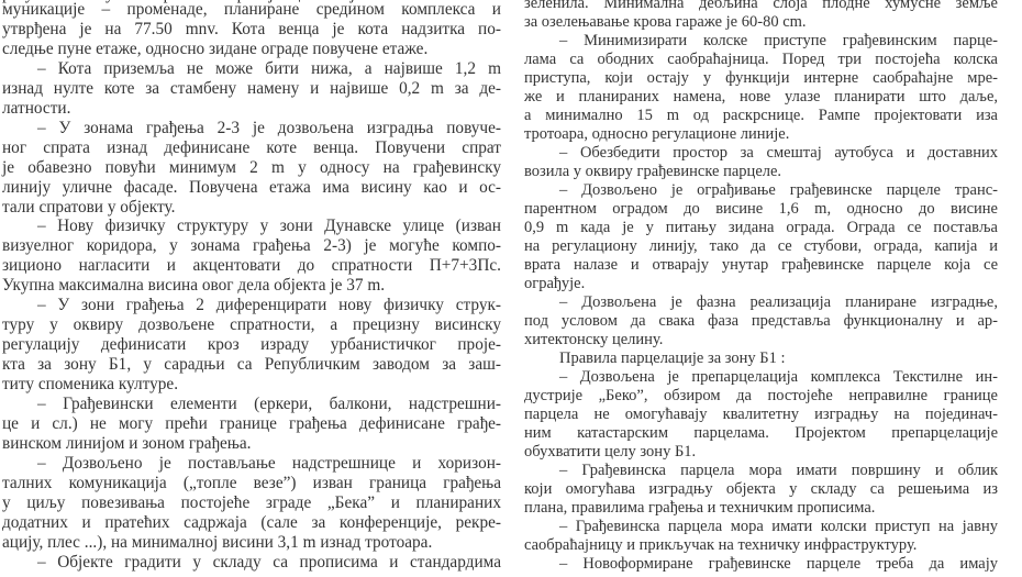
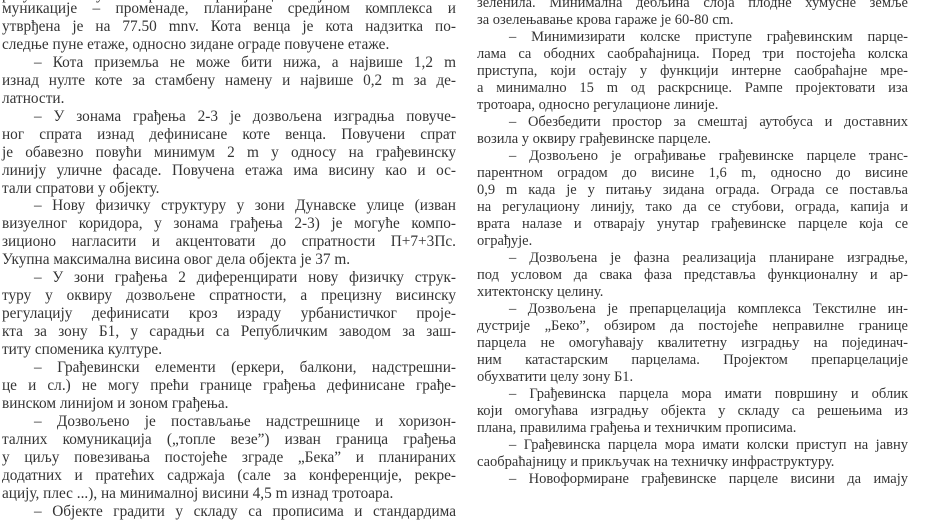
  муникације – променаде, планиране средином комплекса и
  утврђена је на 77.50 mnv. Кота венца је кота надзитка по-
  следње пуне етаже, односно зидане ограде повучене етаже.
  – Кота приземља не може бити нижа, а највише 1,2 m
  изнад нулте коте за стамбену намену и највише 0,2 m за де-
  латности.
  – У зонама грађења 2-3 је дозвољена изградња повуче-
  ног спрата изнад дефинисане коте венца. Повучени спрат
  је обавезно повући минимум 2 m у односу на грађевинску
  линију уличне фасаде. Повучена етажа има висину као и ос-
  тали спратови у објекту.
  – Нову физичку структуру у зони Дунавске улице (изван
  визуелног коридора, у зонама грађења 2-3) је могуће компо-
  зиционо нагласити и акцентовати до спратности П+7+3Пс.
  Укупна максимална висина овог дела објекта је 37 m.
  – У зони грађења 2 диференцирати нову физичку струк-
  туру у оквиру дозвољене спратности, а прецизну висинску
  регулацију дефинисати кроз израду урбанистичког проје-
  кта за зону Б1, у сарадњи са Републичким заводом за заш-
  титу споменика културе.
  – Грађевински елементи (еркери, балкони, надстрешни-
  це и сл.) не могу прећи границе грађења дефинисане грађе-
  винском линијом и зоном грађења.
  – Дозвољено је постављање надстрешнице и хоризон-
  талних комуникација („топле везе”) изван граница грађења
  у циљу повезивања постојеће зграде „Бека” и планираних
  додатних и пратећих садржаја (сале за конференције, рекре-
- ацију, плес ...), на минималној висини 3,1 m изнад тротоара.
+ ацију, плес ...), на минималној висини 4,5 m изнад тротоара.
  – Објекте градити у складу са прописима и стандардима
  зеленила. Минимална дебљина слоја плодне хумусне земље
  за озелењавање крова гараже је 60-80 cm.
  – Минимизирати колске приступе грађевинским парце-
  лама са ободних саобраћајница. Поред три постојећа колска
  приступа, који остају у функцији интерне саобраћајне мре-
- же и планираних намена, нове улазе планирати што даље,
  а минимално 15 m од раскрснице. Рампе пројектовати иза
  тротоара, односно регулационе линије.
  – Обезбедити простор за смештај аутобуса и доставних
  возила у оквиру грађевинске парцеле.
  – Дозвољено је ограђивање грађевинске парцеле транс-
  парентном оградом до висине 1,6 m, односно до висине
  0,9 m када је у питању зидана ограда. Ограда се поставља
  на регулациону линију, тако да се стубови, ограда, капија и
  врата налазе и отварају унутар грађевинске парцеле која се
  ограђује.
  – Дозвољена је фазна реализација планиране изградње,
  под условом да свака фаза представља функционалну и ар-
  хитектонску целину.
- Правила парцелације за зону Б1 :
  – Дозвољена је препарцелација комплекса Текстилне ин-
  дустрије „Беко”, обзиром да постојеће неправилне границе
  парцела не омогућавају квалитетну изградњу на појединач-
  ним катастарским парцелама. Пројектом препарцелације
  обухватити целу зону Б1.
  – Грађевинска парцела мора имати површину и облик
  који омогућава изградњу објекта у складу са решењима из
  плана, правилима грађења и техничким прописима.
  – Грађевинска парцела мора имати колски приступ на јавну
  саобраћајницу и прикључак на техничку инфраструктуру.
- – Новоформиране грађевинске парцеле треба да имају
+ – Новоформиране грађевинске парцеле висини да имају
